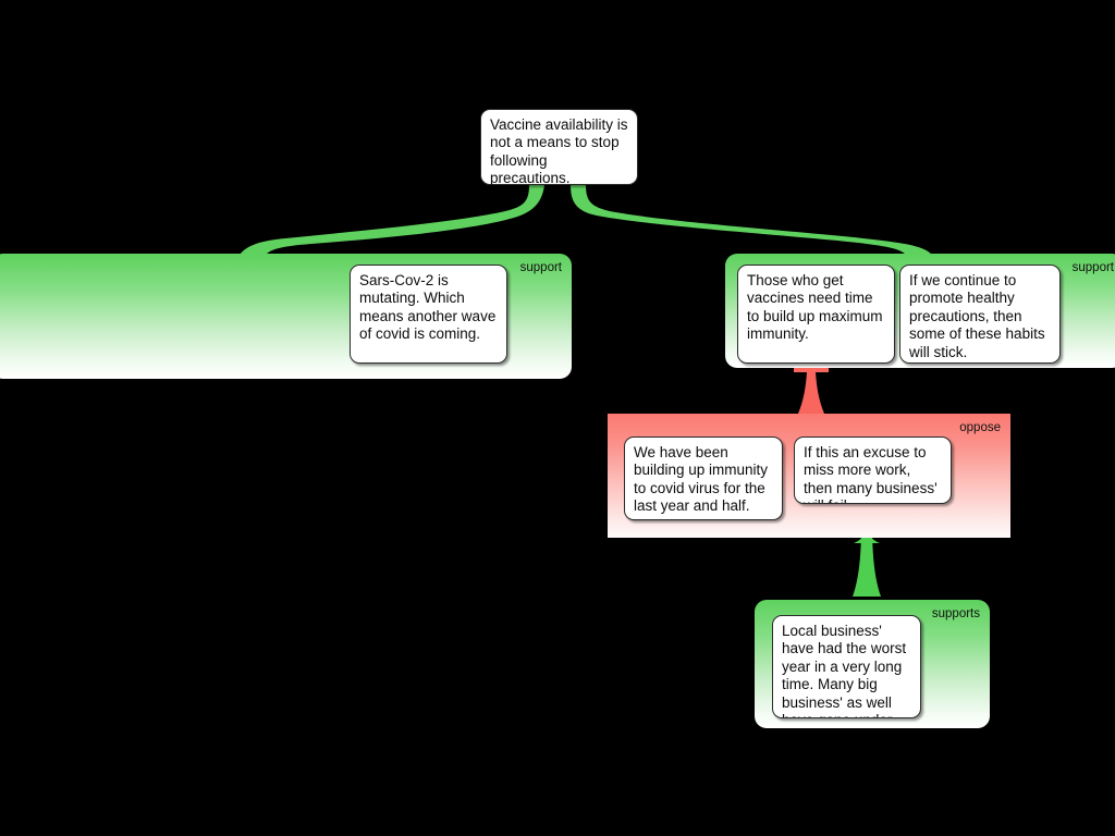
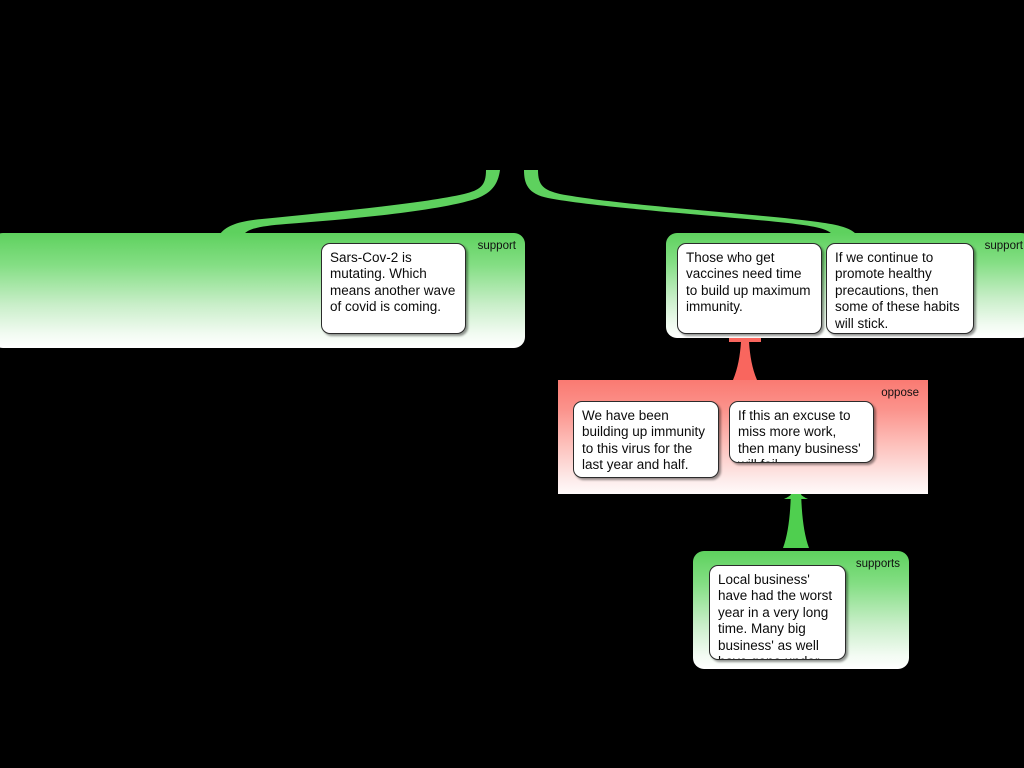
- Vaccine availability is not a means to stop following precautions.
  support
  Sars-Cov-2 is mutating. Which means another wave of covid is coming.
  support
  Those who get vaccines need time to build up maximum immunity.
  If we continue to promote healthy precautions, then some of these habits will stick.
  oppose
- We have been building up immunity to covid virus for the last year and half.
+ We have been building up immunity to this virus for the last year and half.
  If this an excuse to miss more work, then many business'
  supports
  Local business' have had the worst year in a very long time. Many big business' as well
